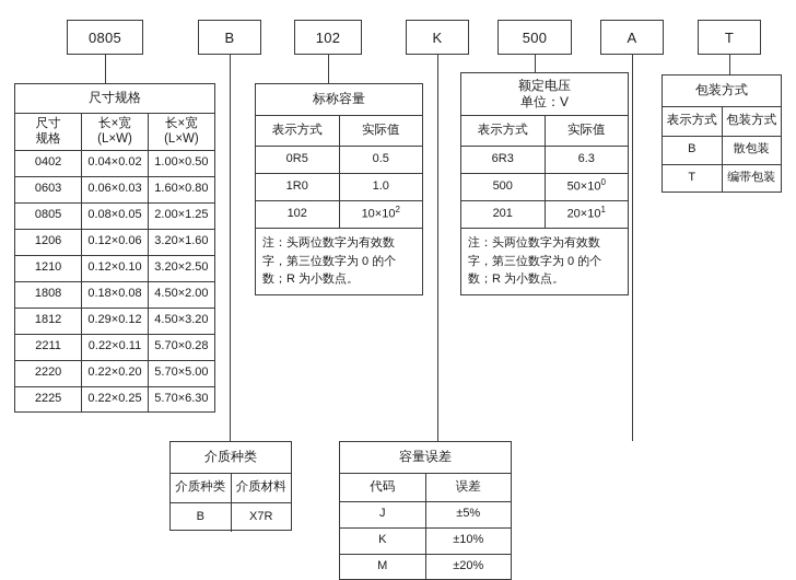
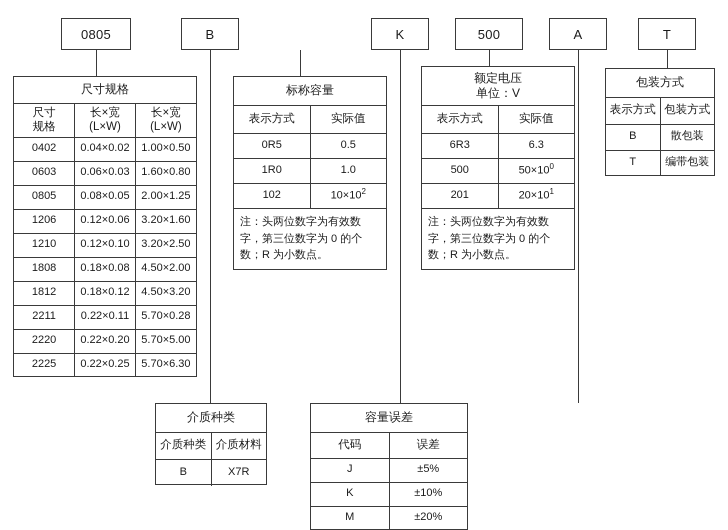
  0805
  B
- 102
  K
  500
  A
  T
  尺寸规格
  尺寸 规格	长×宽 (L×W)	长×宽 (L×W)
  0402	0.04×0.02	1.00×0.50
  0603	0.06×0.03	1.60×0.80
  0805	0.08×0.05	2.00×1.25
  1206	0.12×0.06	3.20×1.60
  1210	0.12×0.10	3.20×2.50
  1808	0.18×0.08	4.50×2.00
- 1812	0.29×0.12	4.50×3.20
+ 1812	0.18×0.12	4.50×3.20
  2211	0.22×0.11	5.70×0.28
  2220	0.22×0.20	5.70×5.00
  2225	0.22×0.25	5.70×6.30
  标称容量
  表示方式	实际值
  0R5	0.5
  1R0	1.0
  102	10×102
  注：头两位数字为有效数 字，第三位数字为 0 的个 数；R 为小数点。
  额定电压 单位：V
  表示方式	实际值
  6R3	6.3
  500	50×100
  201	20×101
  注：头两位数字为有效数 字，第三位数字为 0 的个 数；R 为小数点。
  包装方式
  表示方式	包装方式
  B	散包装
  T	编带包装
  介质种类
  介质种类	介质材料
  B	X7R
  容量误差
  代码	误差
  J	±5%
  K	±10%
  M	±20%
